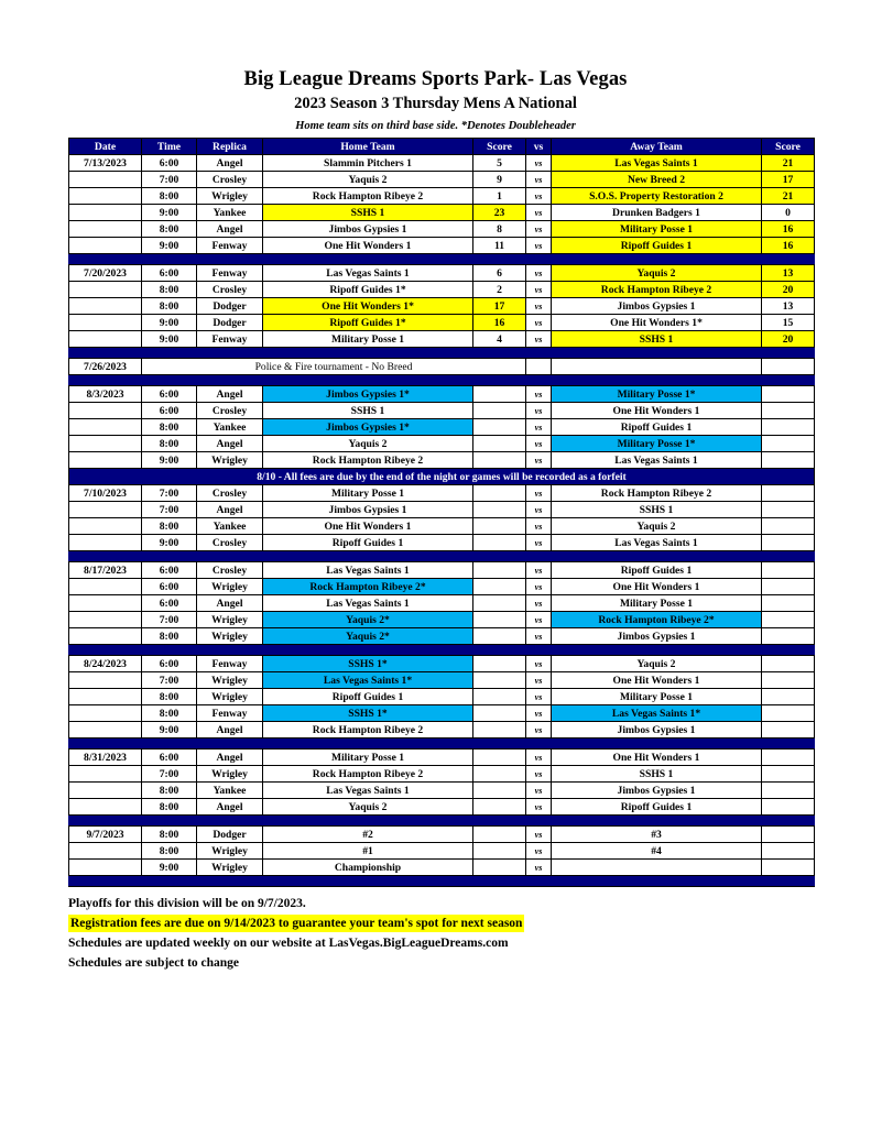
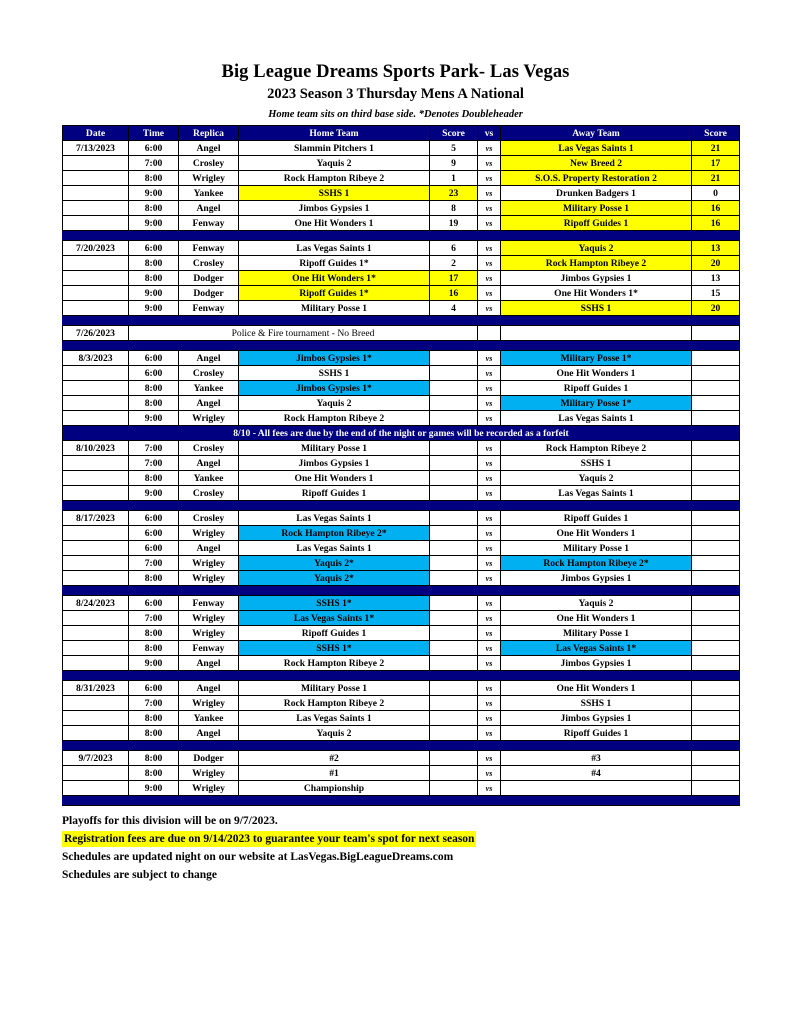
  Big League Dreams Sports Park- Las Vegas
  2023 Season 3 Thursday Mens A National
  Home team sits on third base side. *Denotes Doubleheader
  Date	Time	Replica	Home Team	Score	vs	Away Team	Score
  7/13/2023	6:00	Angel	Slammin Pitchers 1	5	vs	Las Vegas Saints 1	21
  	7:00	Crosley	Yaquis 2	9	vs	New Breed 2	17
  	8:00	Wrigley	Rock Hampton Ribeye 2	1	vs	S.O.S. Property Restoration 2	21
  	9:00	Yankee	SSHS 1	23	vs	Drunken Badgers 1	0
  	8:00	Angel	Jimbos Gypsies 1	8	vs	Military Posse 1	16
- 	9:00	Fenway	One Hit Wonders 1	11	vs	Ripoff Guides 1	16
+ 	9:00	Fenway	One Hit Wonders 1	19	vs	Ripoff Guides 1	16
  7/20/2023	6:00	Fenway	Las Vegas Saints 1	6	vs	Yaquis 2	13
  	8:00	Crosley	Ripoff Guides 1*	2	vs	Rock Hampton Ribeye 2	20
  	8:00	Dodger	One Hit Wonders 1*	17	vs	Jimbos Gypsies 1	13
  	9:00	Dodger	Ripoff Guides 1*	16	vs	One Hit Wonders 1*	15
  	9:00	Fenway	Military Posse 1	4	vs	SSHS 1	20
  7/26/2023	Police & Fire tournament - No Breed
  8/3/2023	6:00	Angel	Jimbos Gypsies 1*		vs	Military Posse 1*
  	6:00	Crosley	SSHS 1		vs	One Hit Wonders 1
  	8:00	Yankee	Jimbos Gypsies 1*		vs	Ripoff Guides 1
  	8:00	Angel	Yaquis 2		vs	Military Posse 1*
  	9:00	Wrigley	Rock Hampton Ribeye 2		vs	Las Vegas Saints 1
  8/10 - All fees are due by the end of the night or games will be recorded as a forfeit
- 7/10/2023	7:00	Crosley	Military Posse 1		vs	Rock Hampton Ribeye 2
+ 8/10/2023	7:00	Crosley	Military Posse 1		vs	Rock Hampton Ribeye 2
  	7:00	Angel	Jimbos Gypsies 1		vs	SSHS 1
  	8:00	Yankee	One Hit Wonders 1		vs	Yaquis 2
  	9:00	Crosley	Ripoff Guides 1		vs	Las Vegas Saints 1
  8/17/2023	6:00	Crosley	Las Vegas Saints 1		vs	Ripoff Guides 1
  	6:00	Wrigley	Rock Hampton Ribeye 2*		vs	One Hit Wonders 1
  	6:00	Angel	Las Vegas Saints 1		vs	Military Posse 1
  	7:00	Wrigley	Yaquis 2*		vs	Rock Hampton Ribeye 2*
  	8:00	Wrigley	Yaquis 2*		vs	Jimbos Gypsies 1
  8/24/2023	6:00	Fenway	SSHS 1*		vs	Yaquis 2
  	7:00	Wrigley	Las Vegas Saints 1*		vs	One Hit Wonders 1
  	8:00	Wrigley	Ripoff Guides 1		vs	Military Posse 1
  	8:00	Fenway	SSHS 1*		vs	Las Vegas Saints 1*
  	9:00	Angel	Rock Hampton Ribeye 2		vs	Jimbos Gypsies 1
  8/31/2023	6:00	Angel	Military Posse 1		vs	One Hit Wonders 1
  	7:00	Wrigley	Rock Hampton Ribeye 2		vs	SSHS 1
  	8:00	Yankee	Las Vegas Saints 1		vs	Jimbos Gypsies 1
  	8:00	Angel	Yaquis 2		vs	Ripoff Guides 1
  9/7/2023	8:00	Dodger	#2		vs	#3
  	8:00	Wrigley	#1		vs	#4
  	9:00	Wrigley	Championship		vs
  Playoffs for this division will be on 9/7/2023.
  Registration fees are due on 9/14/2023 to guarantee your team's spot for next season
- Schedules are updated weekly on our website at LasVegas.BigLeagueDreams.com
+ Schedules are updated night on our website at LasVegas.BigLeagueDreams.com
  Schedules are subject to change
